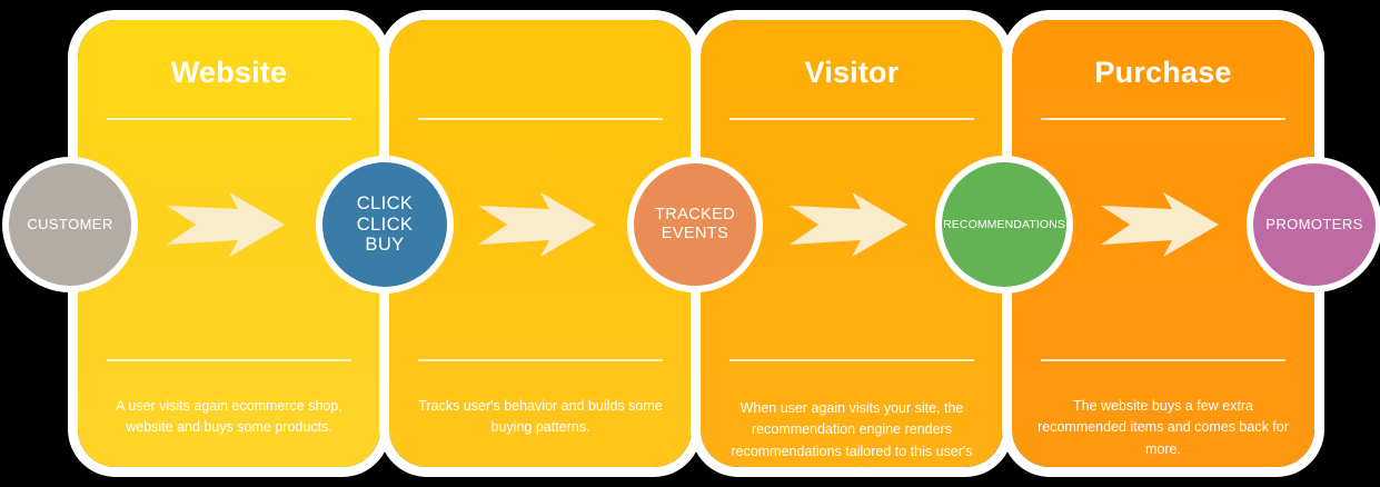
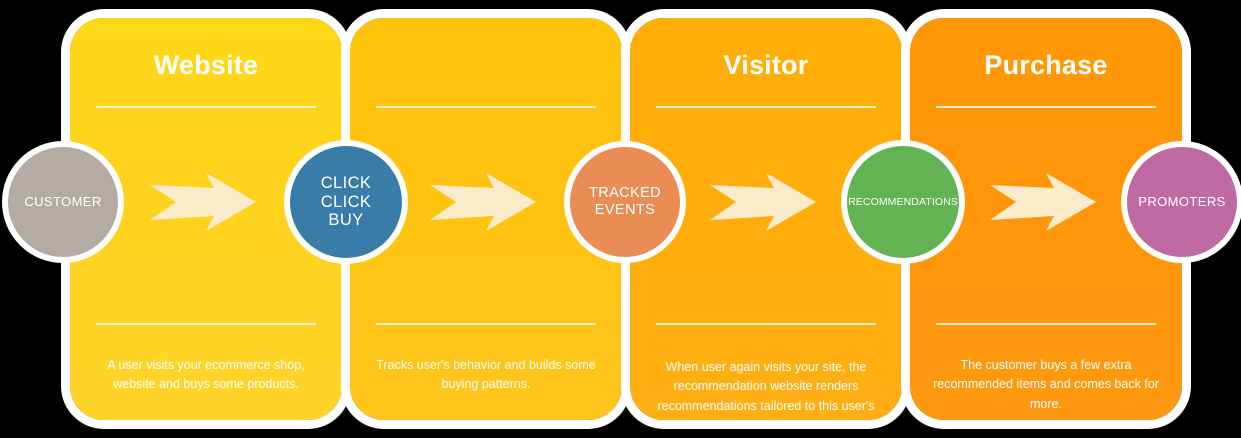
  Website
- A user visits again ecommerce shop, website and buys some products.
+ A user visits your ecommerce shop, website and buys some products.
  Tracks user's behavior and builds some buying patterns.
  Visitor
- When user again visits your site, the recommendation engine renders recommendations tailored to this user's needs.
+ When user again visits your site, the recommendation website renders recommendations tailored to this user's needs.
  Purchase
- The website buys a few extra recommended items and comes back for more.
+ The customer buys a few extra recommended items and comes back for more.
  CUSTOMER
  CLICK
  CLICK
  BUY
  TRACKED
  EVENTS
  RECOMMENDATIONS
  PROMOTERS
